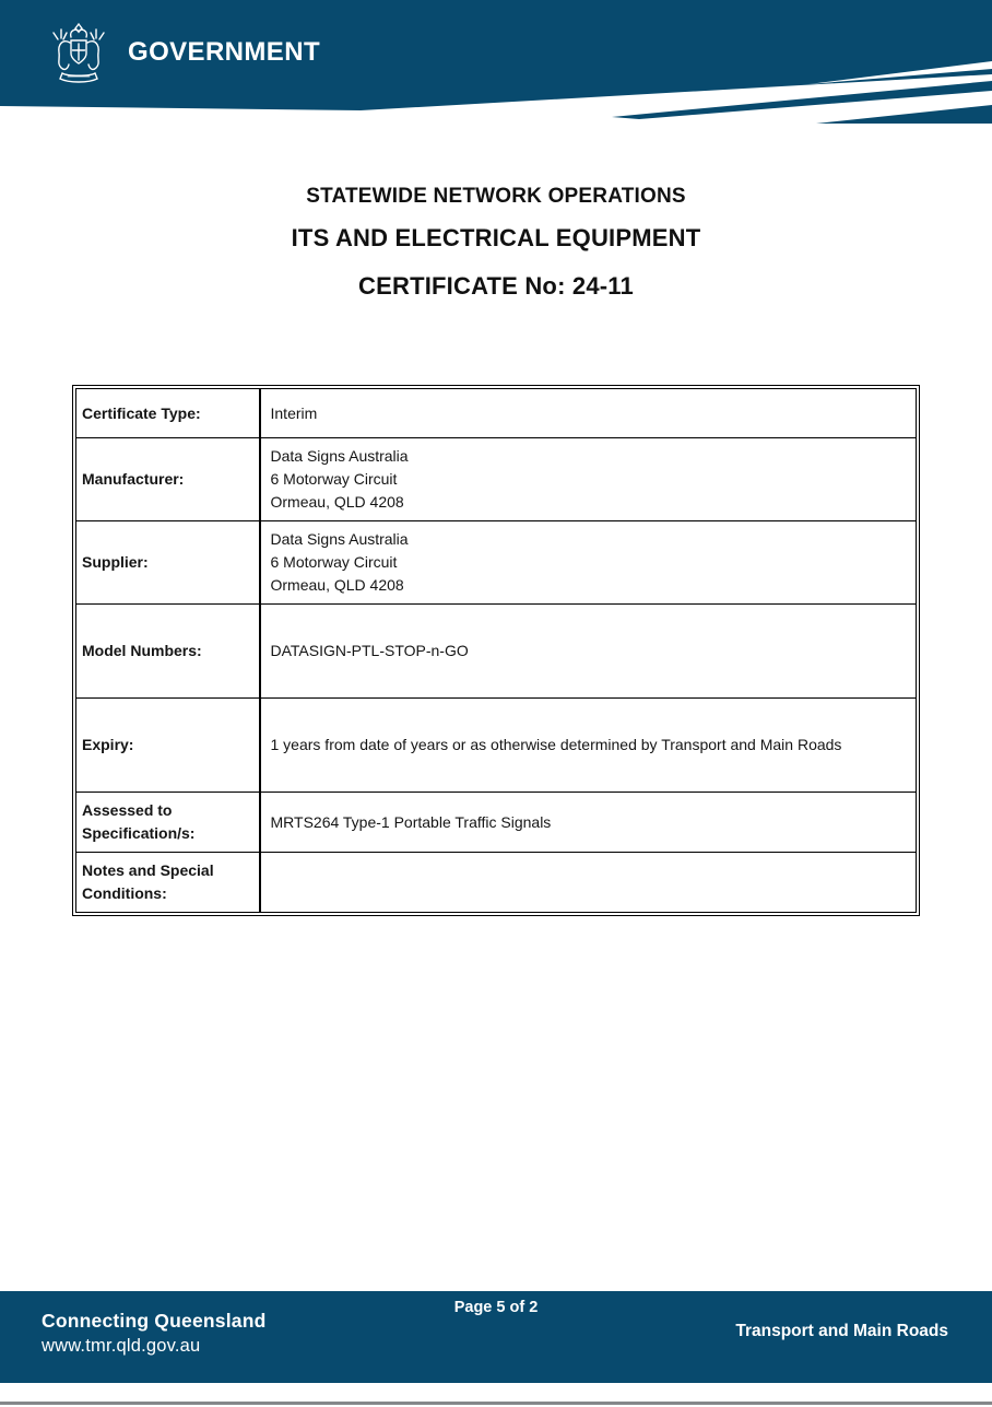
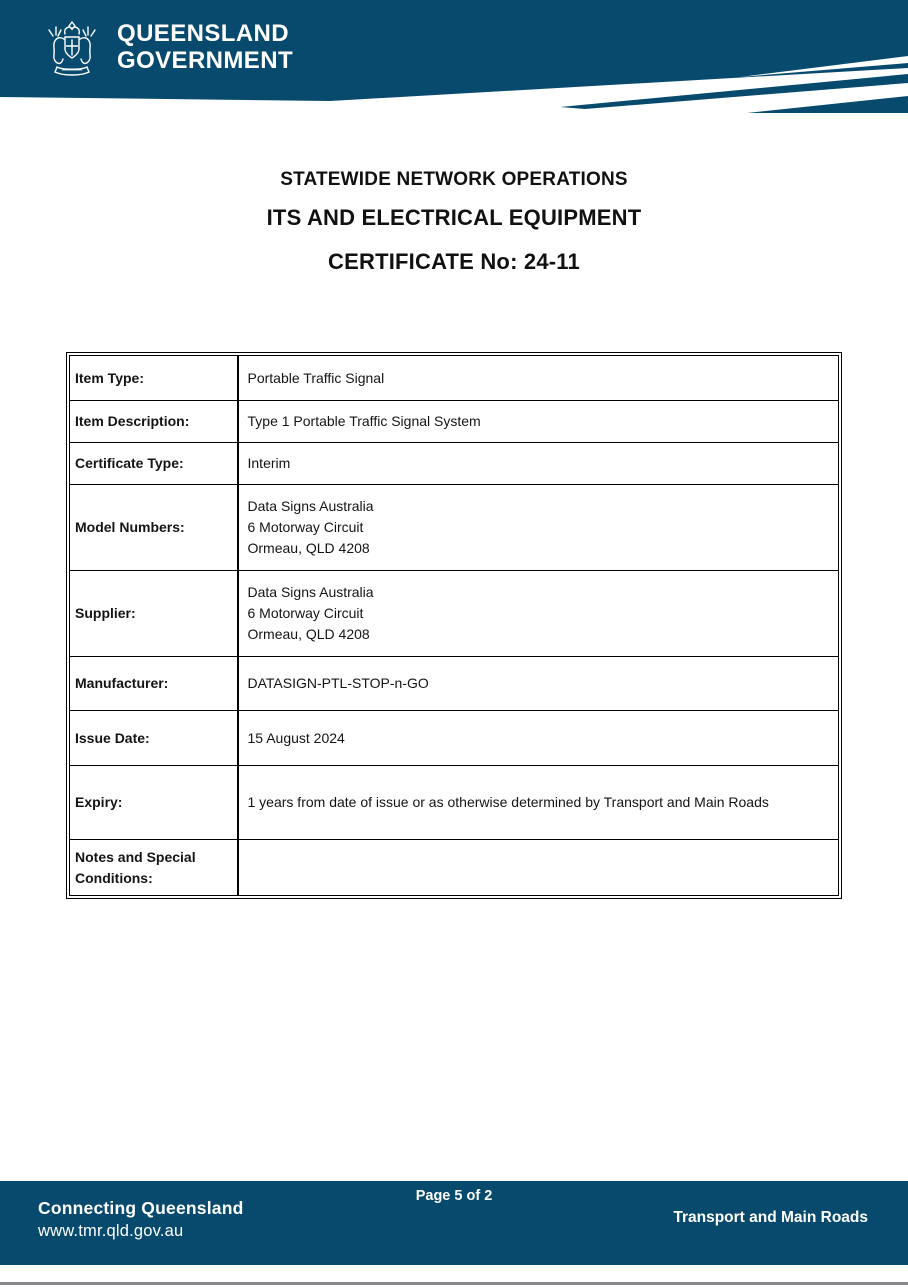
+ QUEENSLAND
  GOVERNMENT
  STATEWIDE NETWORK OPERATIONS
  ITS AND ELECTRICAL EQUIPMENT
  CERTIFICATE No: 24-11
+ Item Type:	Portable Traffic Signal
+ Item Description:	Type 1 Portable Traffic Signal System
  Certificate Type:	Interim
- Manufacturer:	Data Signs Australia 6 Motorway Circuit Ormeau, QLD 4208
+ Model Numbers:	Data Signs Australia 6 Motorway Circuit Ormeau, QLD 4208
  Supplier:	Data Signs Australia 6 Motorway Circuit Ormeau, QLD 4208
- Model Numbers:	DATASIGN-PTL-STOP-n-GO
+ Manufacturer:	DATASIGN-PTL-STOP-n-GO
+ Issue Date:	15 August 2024
- Expiry:	1 years from date of years or as otherwise determined by Transport and Main Roads
+ Expiry:	1 years from date of issue or as otherwise determined by Transport and Main Roads
- Assessed to Specification/s:	MRTS264 Type-1 Portable Traffic Signals
  Notes and Special Conditions:
  Page 5 of 2
  Connecting Queensland
  www.tmr.qld.gov.au
  Transport and Main Roads
